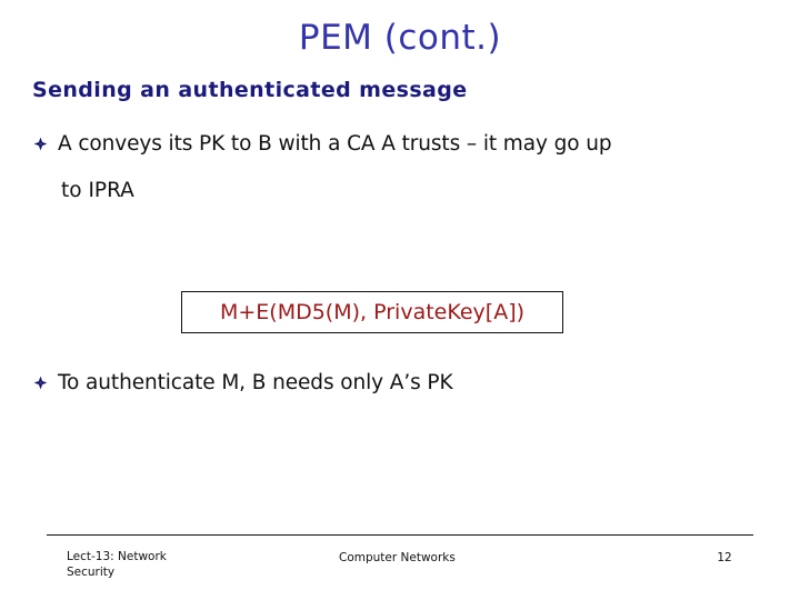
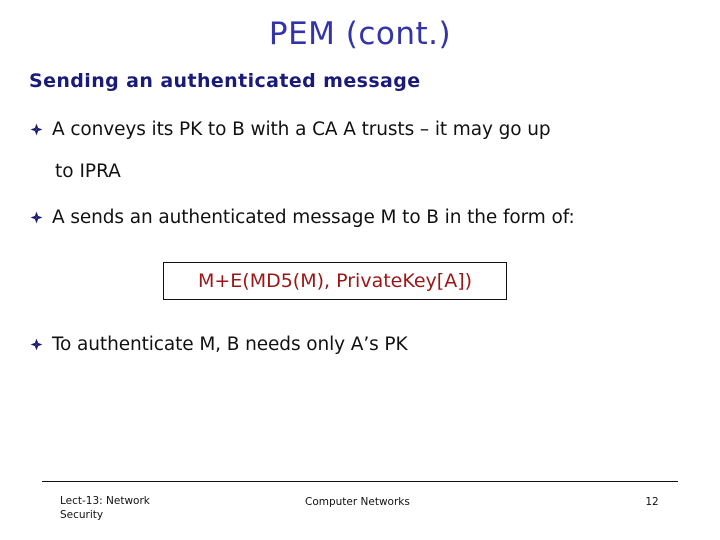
  PEM (cont.)
  Sending an authenticated message
  A conveys its PK to B with a CA A trusts – it may go up
  to IPRA
+ A sends an authenticated message M to B in the form of:
  M+E(MD5(M), PrivateKey[A])
  To authenticate M, B needs only A’s PK
  Lect-13: Network
  Security
  Computer Networks
  12
